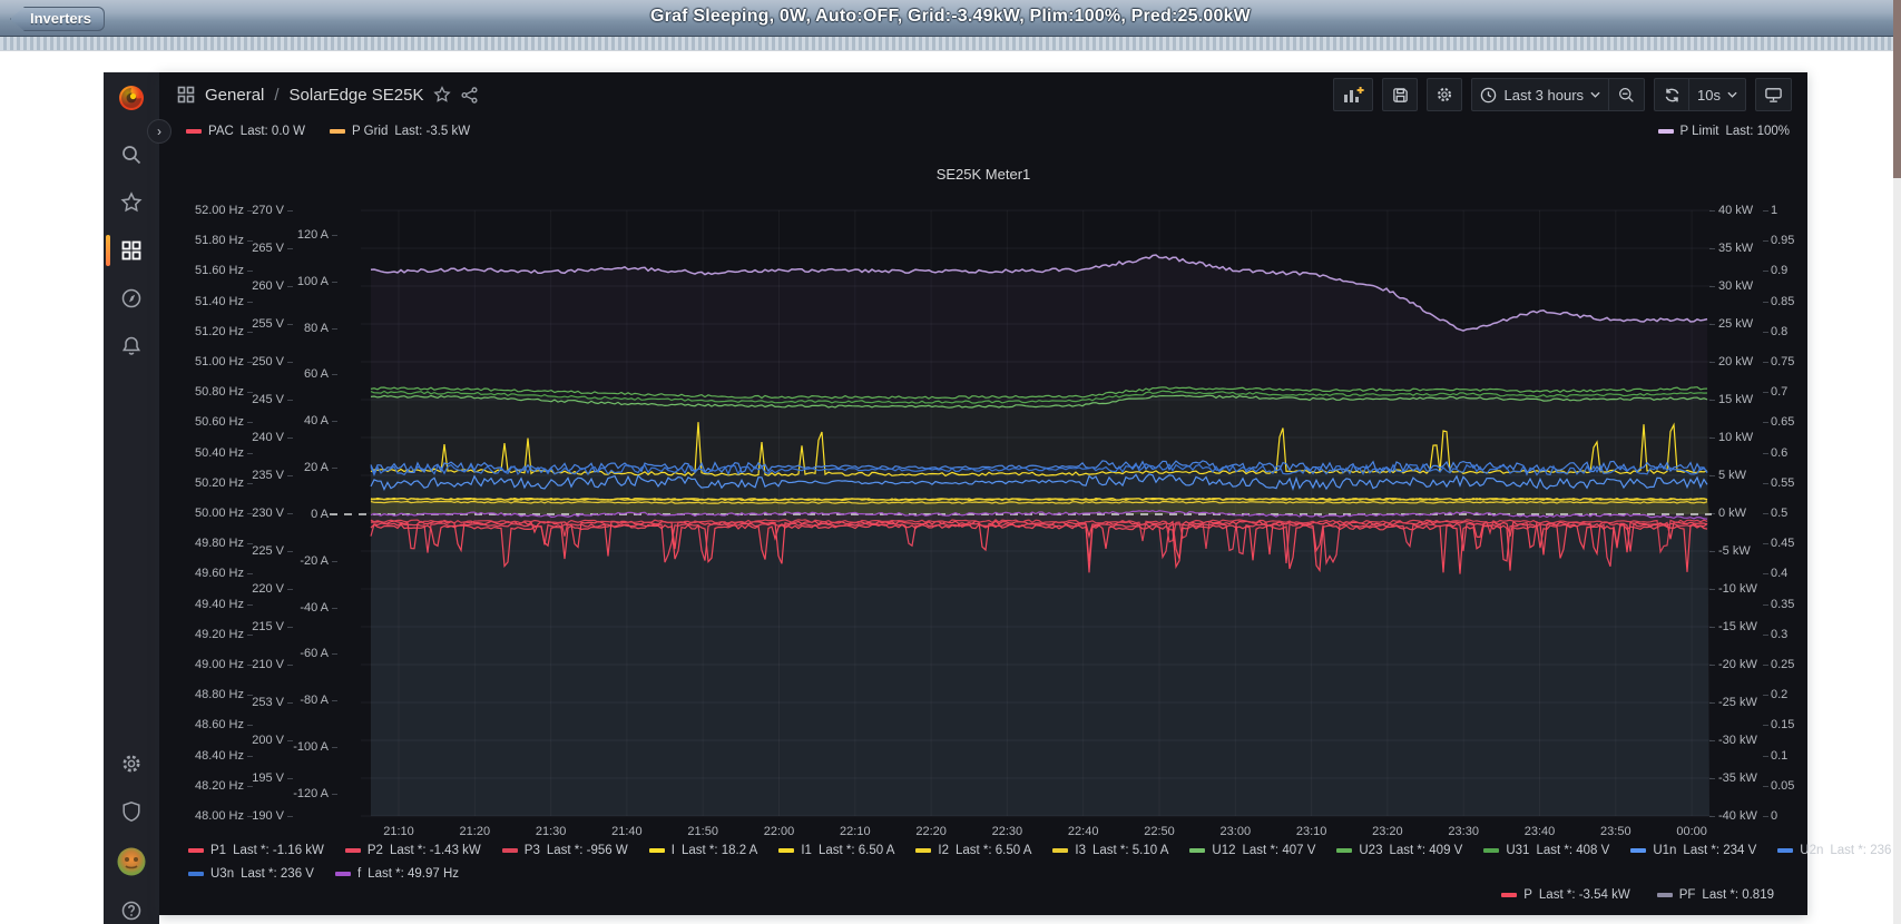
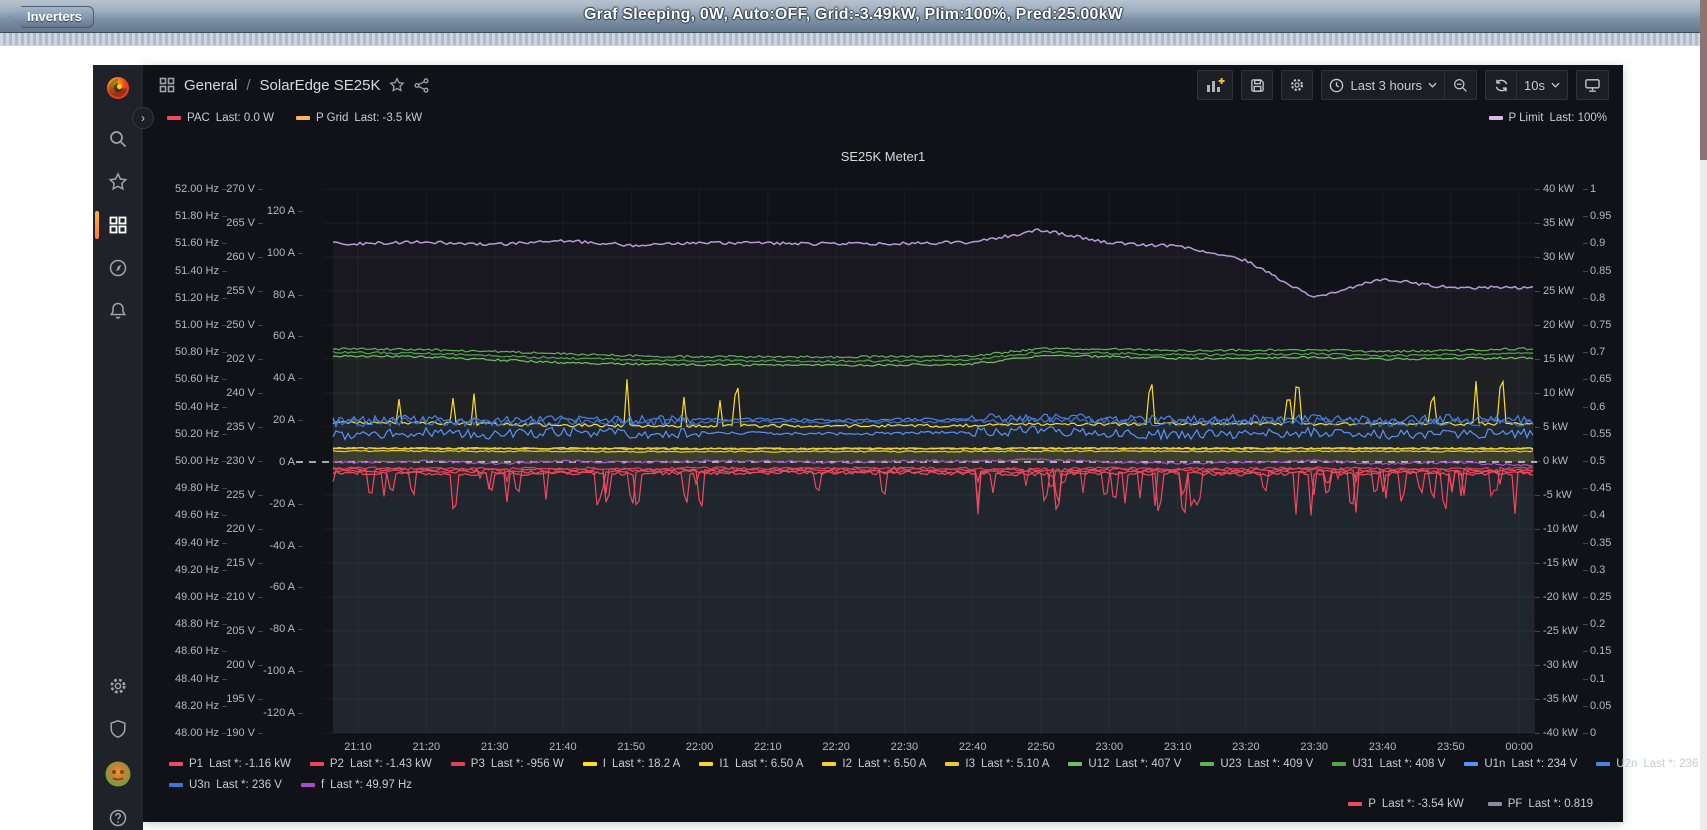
  Inverters
  Graf Sleeping, 0W, Auto:OFF, Grid:-3.49kW, Plim:100%, Pred:25.00kW
  ›
  General
  /
  SolarEdge SE25K
  Last 3 hours
  10s
  PAC
  Last: 0.0 W
  P Grid
  Last: -3.5 kW
  P Limit
  Last: 100%
  SE25K Meter1
  52.00 Hz
  51.80 Hz
  51.60 Hz
  51.40 Hz
  51.20 Hz
  51.00 Hz
  50.80 Hz
  50.60 Hz
  50.40 Hz
  50.20 Hz
  50.00 Hz
  49.80 Hz
  49.60 Hz
  49.40 Hz
  49.20 Hz
  49.00 Hz
  48.80 Hz
  48.60 Hz
  48.40 Hz
  48.20 Hz
  48.00 Hz
  270 V
  265 V
  260 V
  255 V
  250 V
- 245 V
+ 202 V
  240 V
  235 V
  230 V
  225 V
  220 V
  215 V
  210 V
- 253 V
+ 205 V
  200 V
  195 V
  190 V
  120 A
  100 A
  80 A
  60 A
  40 A
  20 A
  0 A
  -20 A
  -40 A
  -60 A
  -80 A
  -100 A
  -120 A
  40 kW
  35 kW
  30 kW
  25 kW
  20 kW
  15 kW
  10 kW
  5 kW
  0 kW
  -5 kW
  -10 kW
  -15 kW
  -20 kW
  -25 kW
  -30 kW
  -35 kW
  -40 kW
  1
  0.95
  0.9
  0.85
  0.8
  0.75
  0.7
  0.65
  0.6
  0.55
  0.5
  0.45
  0.4
  0.35
  0.3
  0.25
  0.2
  0.15
  0.1
  0.05
  0
  21:10
  21:20
  21:30
  21:40
  21:50
  22:00
  22:10
  22:20
  22:30
  22:40
  22:50
  23:00
  23:10
  23:20
  23:30
  23:40
  23:50
  00:00
  P1
  Last *: -1.16 kW
  P2
  Last *: -1.43 kW
  P3
  Last *: -956 W
  I
  Last *: 18.2 A
  I1
  Last *: 6.50 A
  I2
  Last *: 6.50 A
  I3
  Last *: 5.10 A
  U12
  Last *: 407 V
  U23
  Last *: 409 V
  U31
  Last *: 408 V
  U1n
  Last *: 234 V
  U2n
  Last *: 236
  U3n
  Last *: 236 V
  f
  Last *: 49.97 Hz
  P
  Last *: -3.54 kW
  PF
  Last *: 0.819
